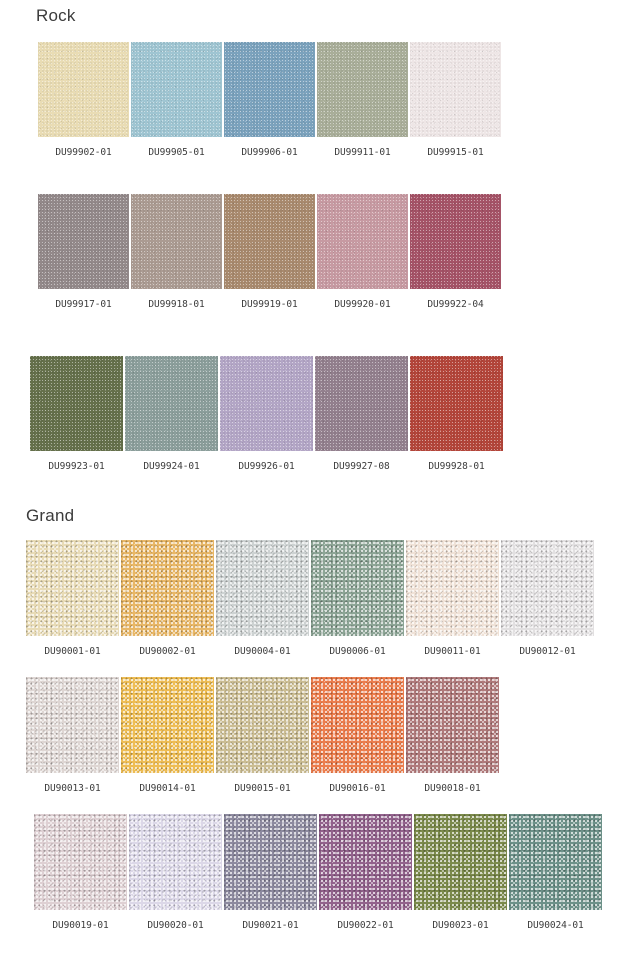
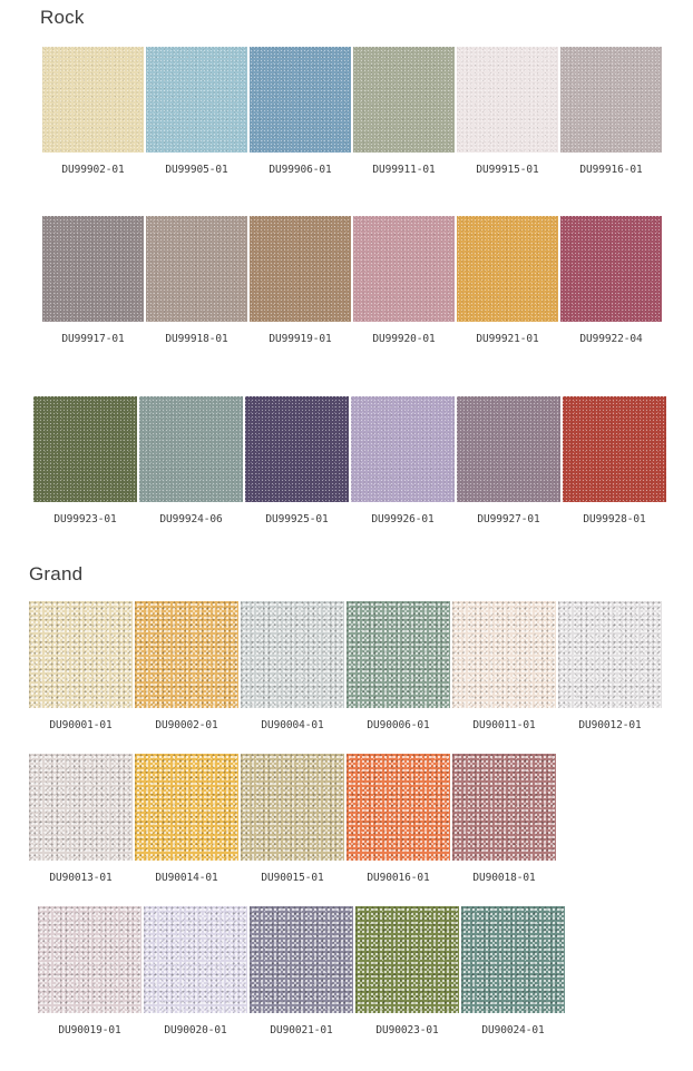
  Rock
  DU99902-01
  DU99905-01
  DU99906-01
  DU99911-01
  DU99915-01
+ DU99916-01
  DU99917-01
  DU99918-01
  DU99919-01
  DU99920-01
+ DU99921-01
  DU99922-04
  DU99923-01
- DU99924-01
+ DU99924-06
+ DU99925-01
  DU99926-01
- DU99927-08
+ DU99927-01
  DU99928-01
  Grand
  DU90001-01
  DU90002-01
  DU90004-01
  DU90006-01
  DU90011-01
  DU90012-01
  DU90013-01
  DU90014-01
  DU90015-01
  DU90016-01
  DU90018-01
  DU90019-01
  DU90020-01
  DU90021-01
- DU90022-01
  DU90023-01
  DU90024-01
